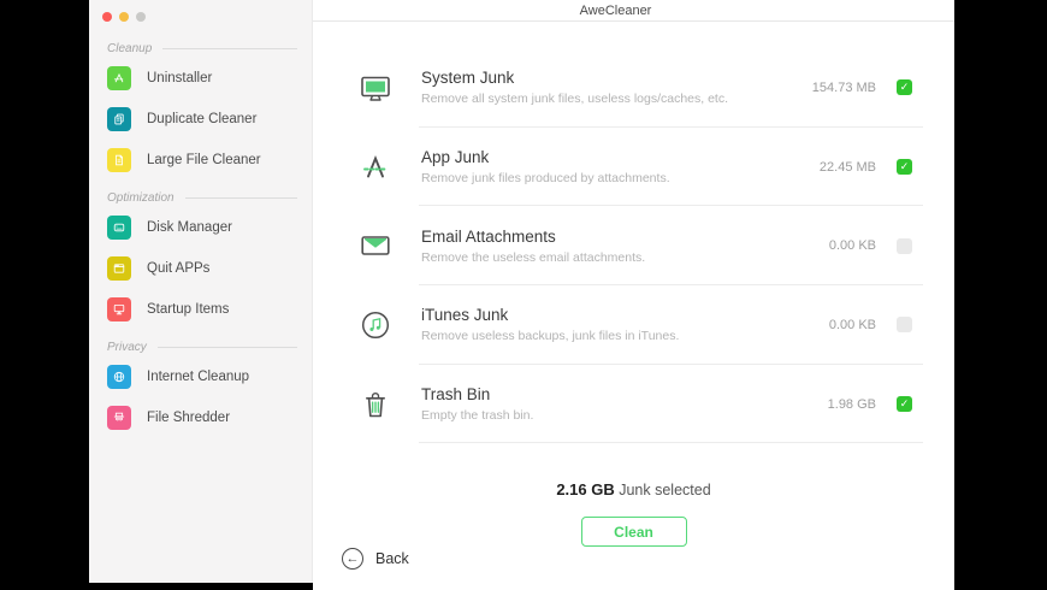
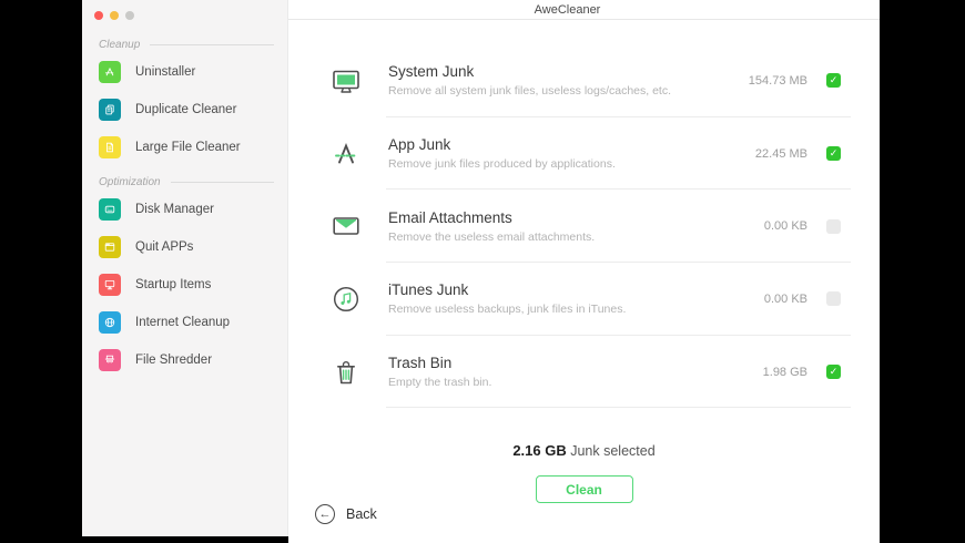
  Cleanup
  Uninstaller
  Duplicate Cleaner
  Large File Cleaner
  Optimization
  Disk Manager
  Quit APPs
  Startup Items
- Privacy
  Internet Cleanup
  File Shredder
  AweCleaner
  System Junk
  Remove all system junk files, useless logs/caches, etc.
  154.73 MB
  App Junk
- Remove junk files produced by attachments.
+ Remove junk files produced by applications.
  22.45 MB
  Email Attachments
  Remove the useless email attachments.
  0.00 KB
  iTunes Junk
  Remove useless backups, junk files in iTunes.
  0.00 KB
  Trash Bin
  Empty the trash bin.
  1.98 GB
  2.16 GB Junk selected
  Clean
  ←
  Back
